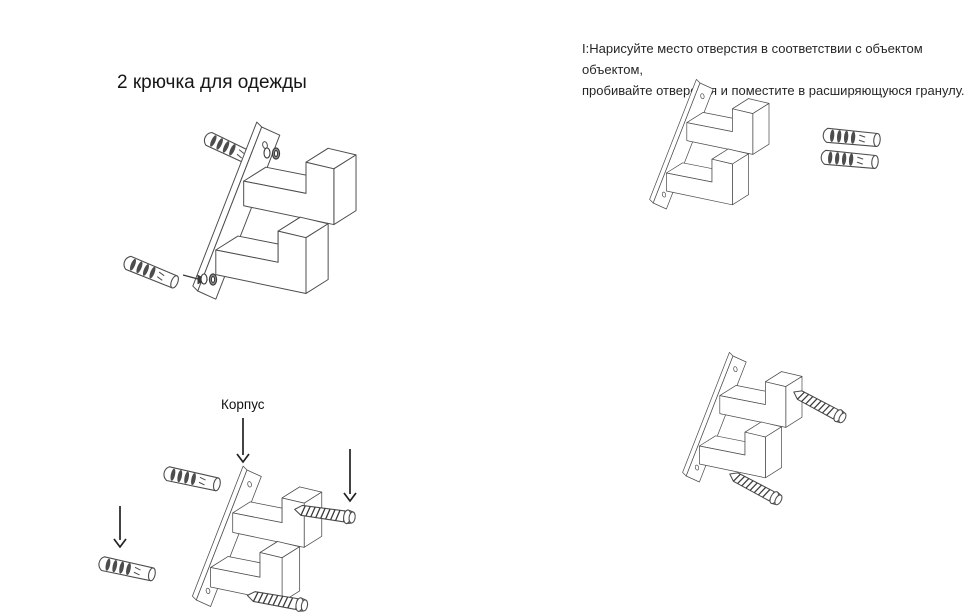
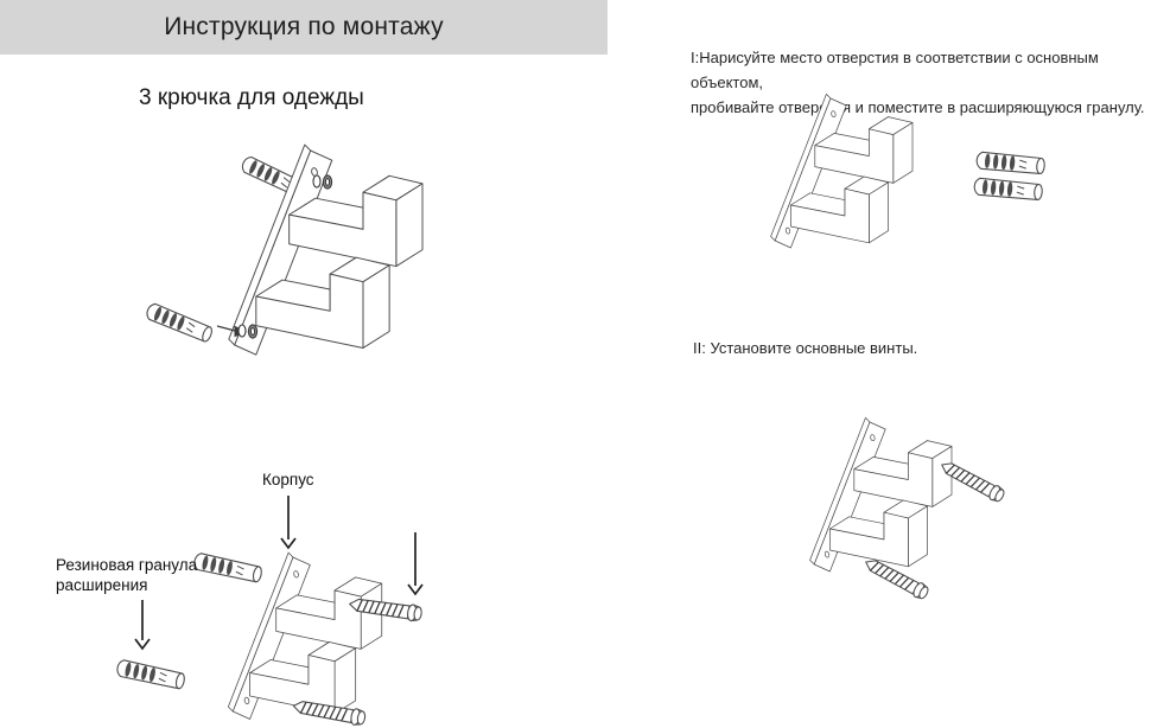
+ Инструкция по монтажу
- 2 крючка для одежды
+ 3 крючка для одежды
  Корпус
+ Резиновая гранула расширения
- I:Нарисуйте место отверстия в соответствии с объектом объектом,
+ I:Нарисуйте место отверстия в соответствии с основным объектом,
  пробивайте отверя и поместите в расширяющуюся гранулу.
+ II: Установите основные винты.
